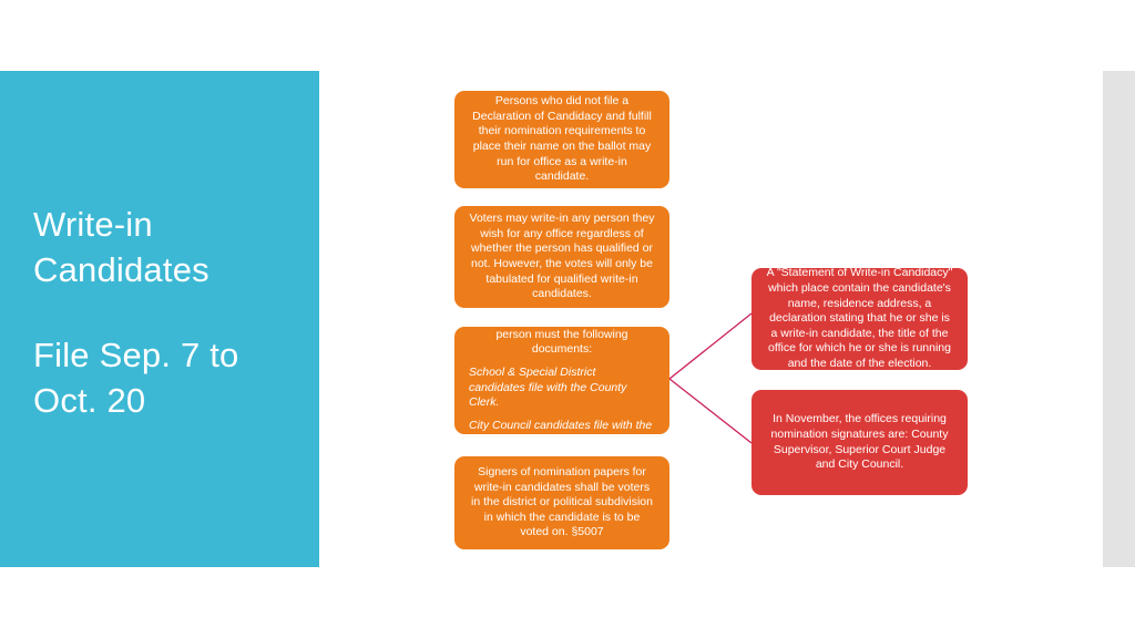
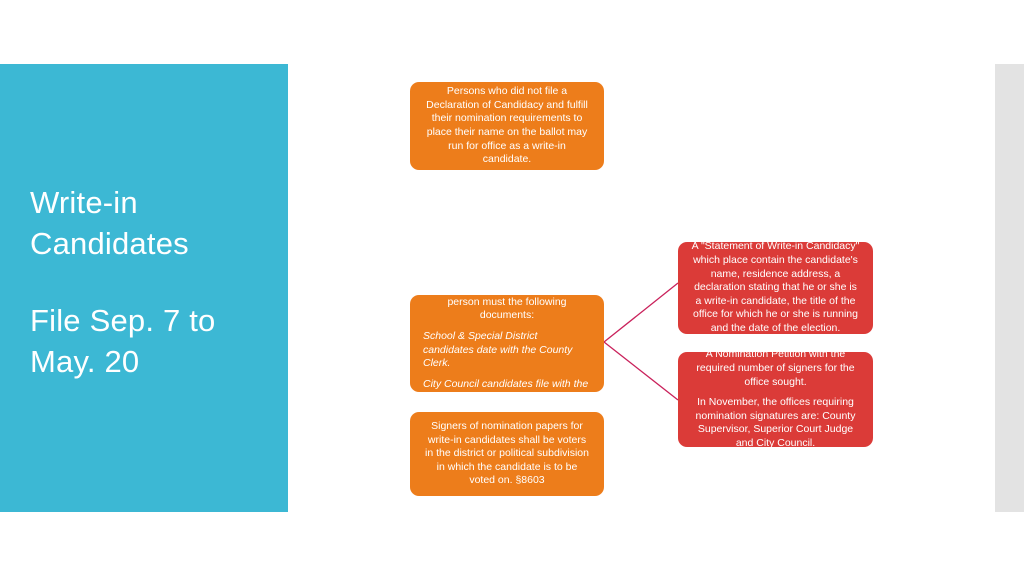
  Write-in
  Candidates
  File Sep. 7 to
- Oct. 20
+ May. 20
  Persons who did not file a Declaration of Candidacy and fulfill their nomination requirements to place their name on the ballot may run for office as a write-in candidate.
- Voters may write-in any person they wish for any office regardless of whether the person has qualified or not. However, the votes will only be tabulated for qualified write-in candidates.
- School & Special District candidates file with the County Clerk.
+ School & Special District candidates date with the County Clerk.
  City Council candidates file with the City Clerk.
- Signers of nomination papers for write-in candidates shall be voters in the district or political subdivision in which the candidate is to be voted on. §5007
+ Signers of nomination papers for write-in candidates shall be voters in the district or political subdivision in which the candidate is to be voted on. §8603
  A "Statement of Write-in Candidacy" which place contain the candidate's name, residence address, a declaration stating that he or she is a write-in candidate, the title of the office for which he or she is running and the date of the election.
+ A Nomination Petition with the required number of signers for the office sought.
  In November, the offices requiring nomination signatures are: County Supervisor, Superior Court Judge and City Council.
